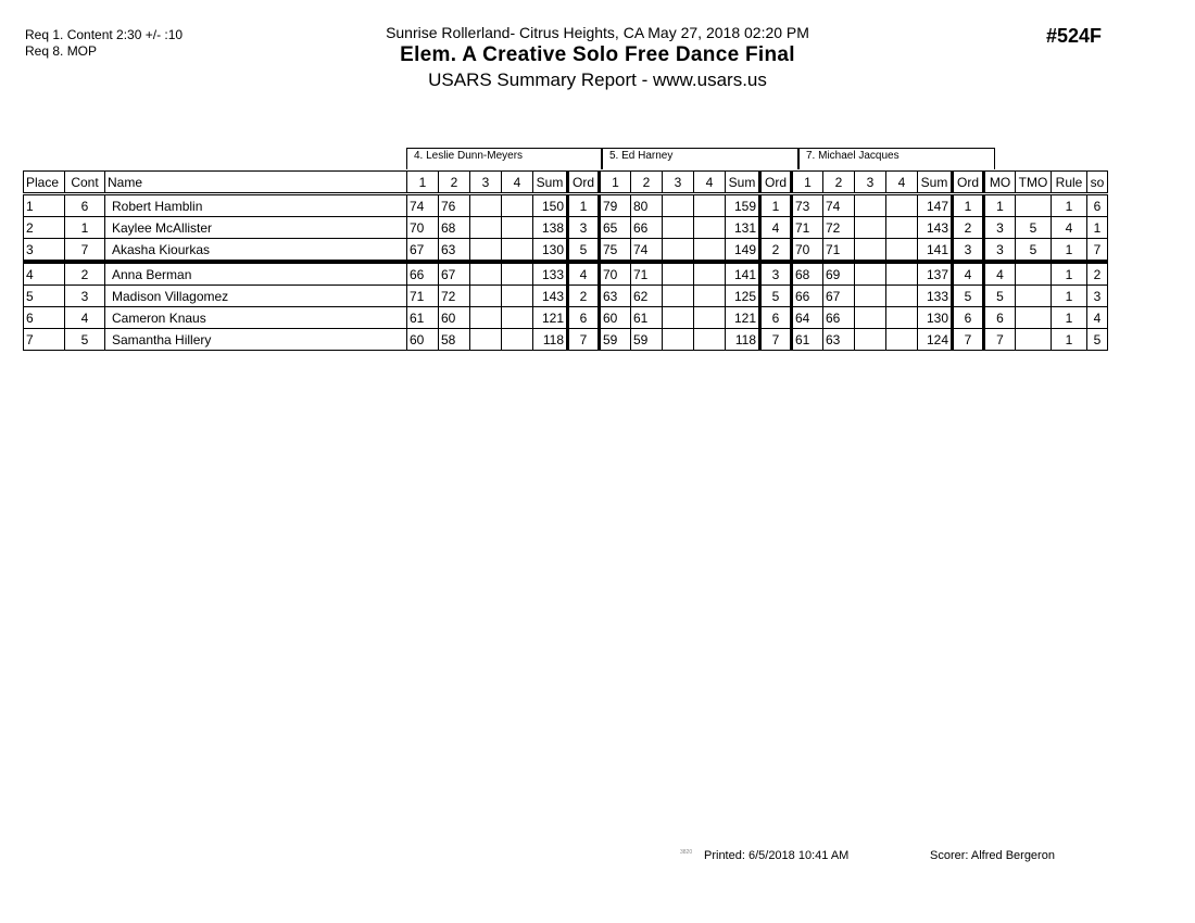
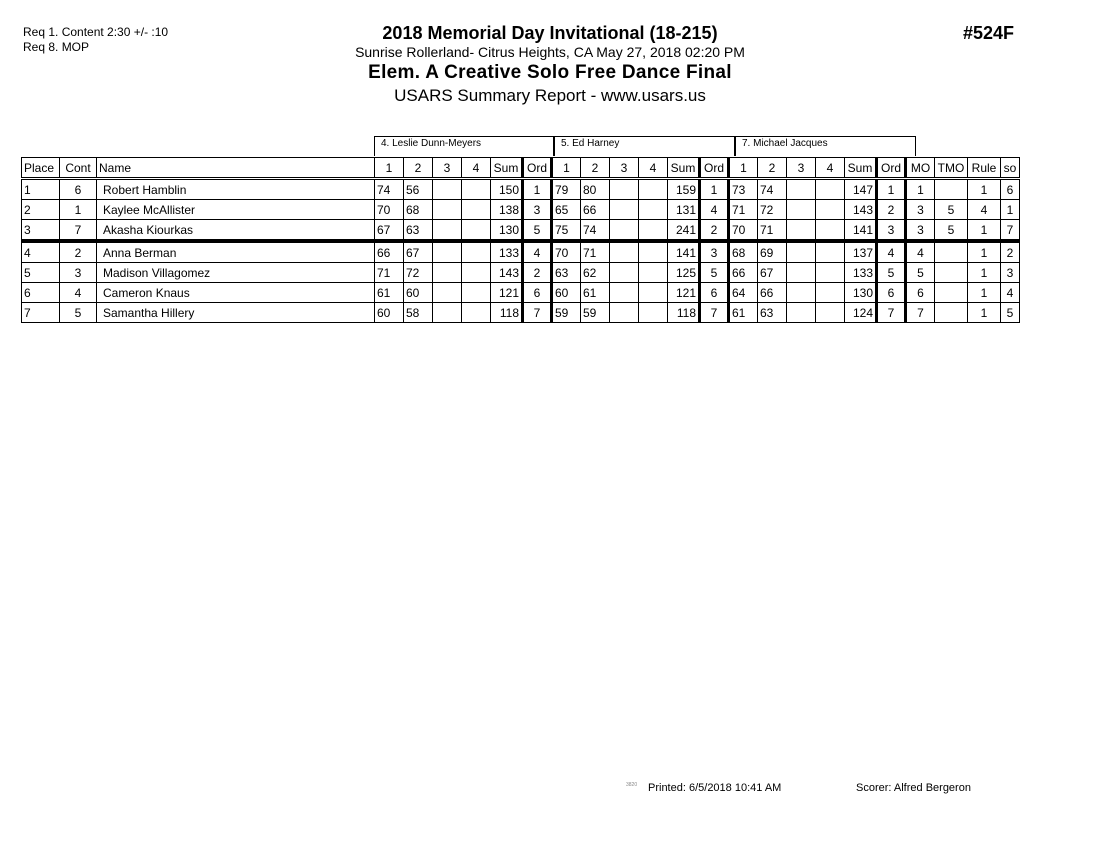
  Req 1. Content 2:30 +/- :10
  Req 8. MOP
+ 2018 Memorial Day Invitational (18-215)
  Sunrise Rollerland- Citrus Heights, CA May 27, 2018 02:20 PM
  Elem. A Creative Solo Free Dance Final
  USARS Summary Report - www.usars.us
  #524F
  4. Leslie Dunn-Meyers
  5. Ed Harney
  7. Michael Jacques
  Place	Cont	Name	1	2	3	4	Sum	Ord	1	2	3	4	Sum	Ord	1	2	3	4	Sum	Ord	MO	TMO	Rule	so
- 1	6	Robert Hamblin	74	76			150	1	79	80			159	1	73	74			147	1	1		1	6
+ 1	6	Robert Hamblin	74	56			150	1	79	80			159	1	73	74			147	1	1		1	6
  2	1	Kaylee McAllister	70	68			138	3	65	66			131	4	71	72			143	2	3	5	4	1
- 3	7	Akasha Kiourkas	67	63			130	5	75	74			149	2	70	71			141	3	3	5	1	7
+ 3	7	Akasha Kiourkas	67	63			130	5	75	74			241	2	70	71			141	3	3	5	1	7
  4	2	Anna Berman	66	67			133	4	70	71			141	3	68	69			137	4	4		1	2
  5	3	Madison Villagomez	71	72			143	2	63	62			125	5	66	67			133	5	5		1	3
  6	4	Cameron Knaus	61	60			121	6	60	61			121	6	64	66			130	6	6		1	4
  7	5	Samantha Hillery	60	58			118	7	59	59			118	7	61	63			124	7	7		1	5
  Printed: 6/5/2018 10:41 AM
  Scorer: Alfred Bergeron
